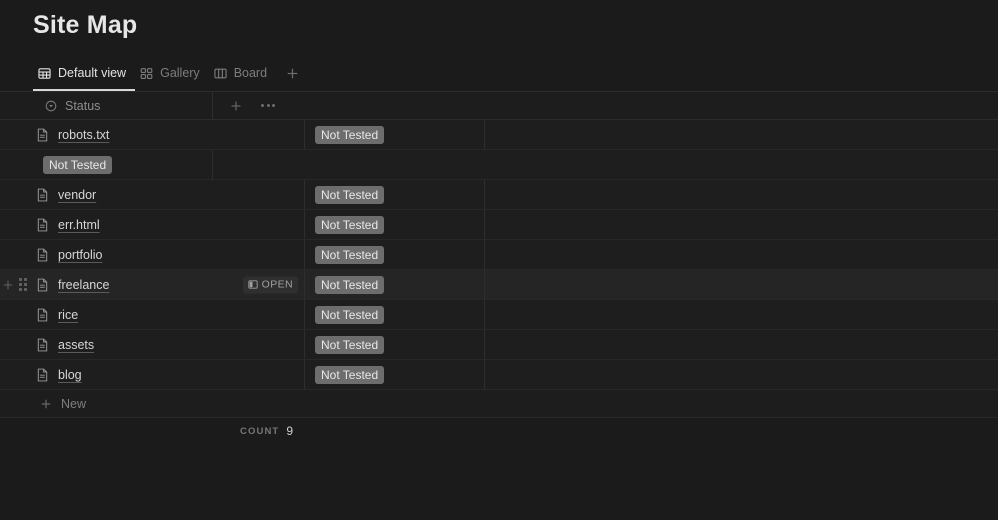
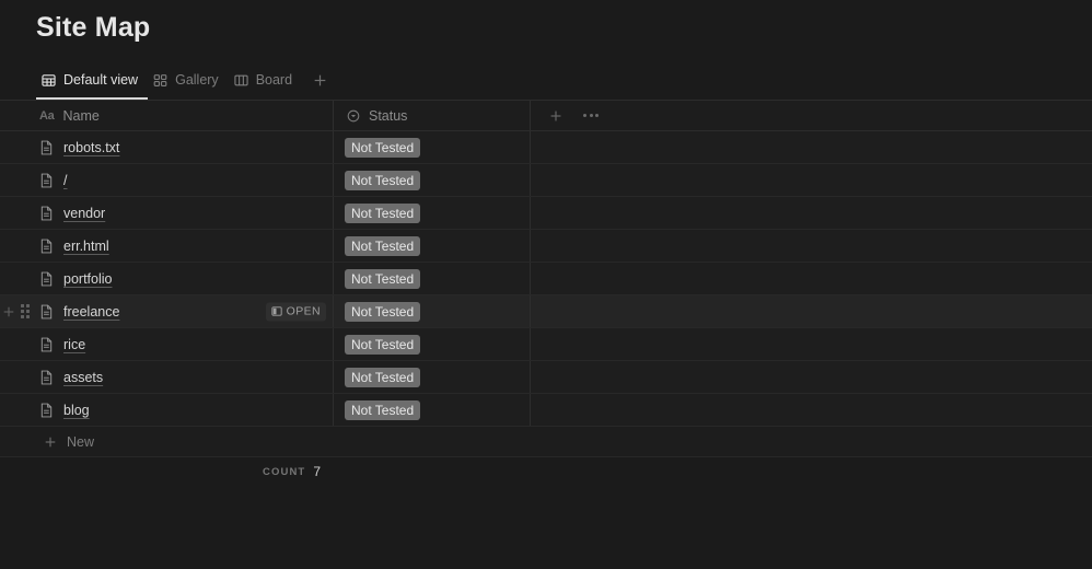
  Site Map
  Default view
  Gallery
  Board
+ Aa
+ Name
  Status
  robots.txt
  Not Tested
+ /
  Not Tested
  vendor
  Not Tested
  err.html
  Not Tested
  portfolio
  Not Tested
  freelance
  OPEN
  Not Tested
  rice
  Not Tested
  assets
  Not Tested
  blog
  Not Tested
  New
  COUNT
- 9
+ 7
